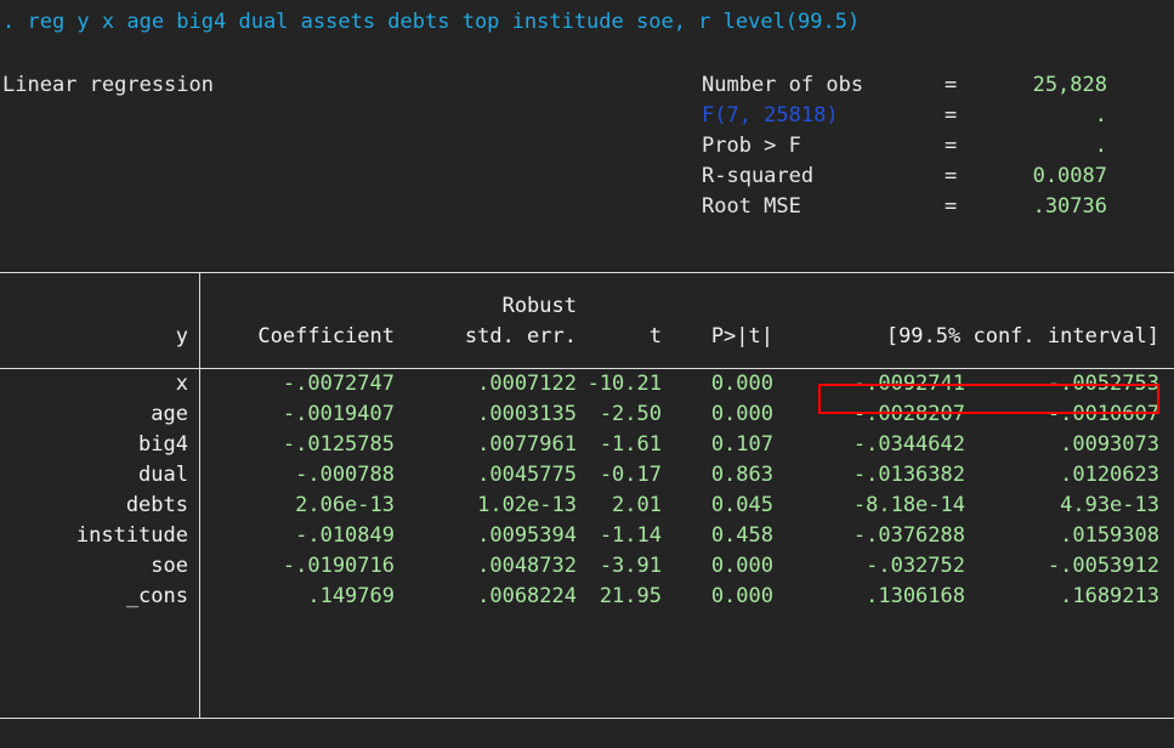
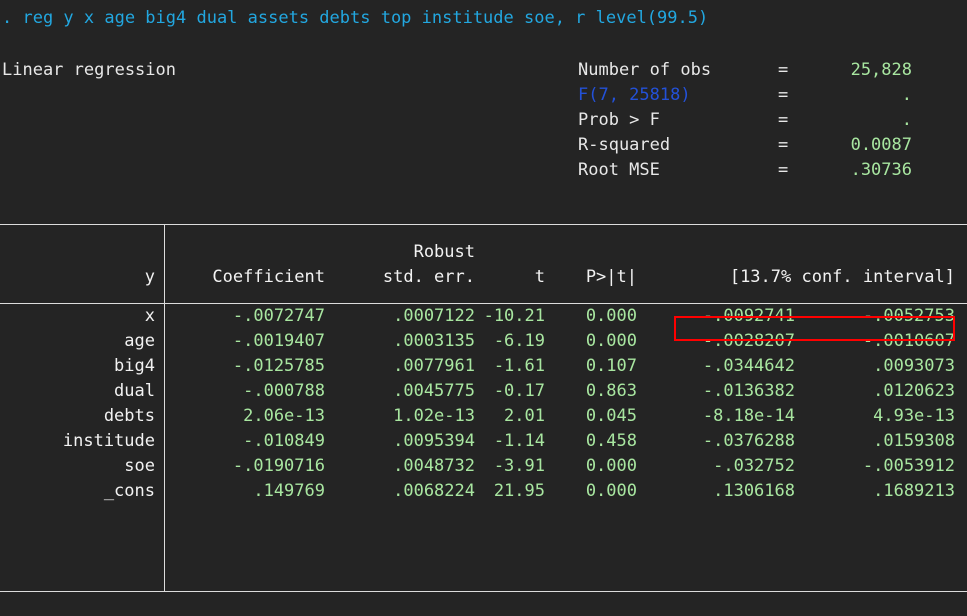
  . reg y x age big4 dual assets debts top institude soe, r level(99.5)
  Linear regression
  Number of obs
  =
  25,828
  F(7, 25818)
  =
  .
  Prob > F
  =
  .
  R-squared
  =
  0.0087
  Root MSE
  =
  .30736
  Robust
  y
  Coefficient
  std. err.
  t
  P>|t|
- [99.5% conf. interval]
+ [13.7% conf. interval]
  x
  -.0072747
  .0007122
  -10.21
  0.000
  -.0092741
  -.0052753
  age
  -.0019407
  .0003135
- -2.50
+ -6.19
  0.000
  -.0028207
  -.0010607
  big4
  -.0125785
  .0077961
  -1.61
  0.107
  -.0344642
  .0093073
  dual
  -.000788
  .0045775
  -0.17
  0.863
  -.0136382
  .0120623
  debts
  2.06e-13
  1.02e-13
  2.01
  0.045
  -8.18e-14
  4.93e-13
  institude
  -.010849
  .0095394
  -1.14
  0.458
  -.0376288
  .0159308
  soe
  -.0190716
  .0048732
  -3.91
  0.000
  -.032752
  -.0053912
  _cons
  .149769
  .0068224
  21.95
  0.000
  .1306168
  .1689213
